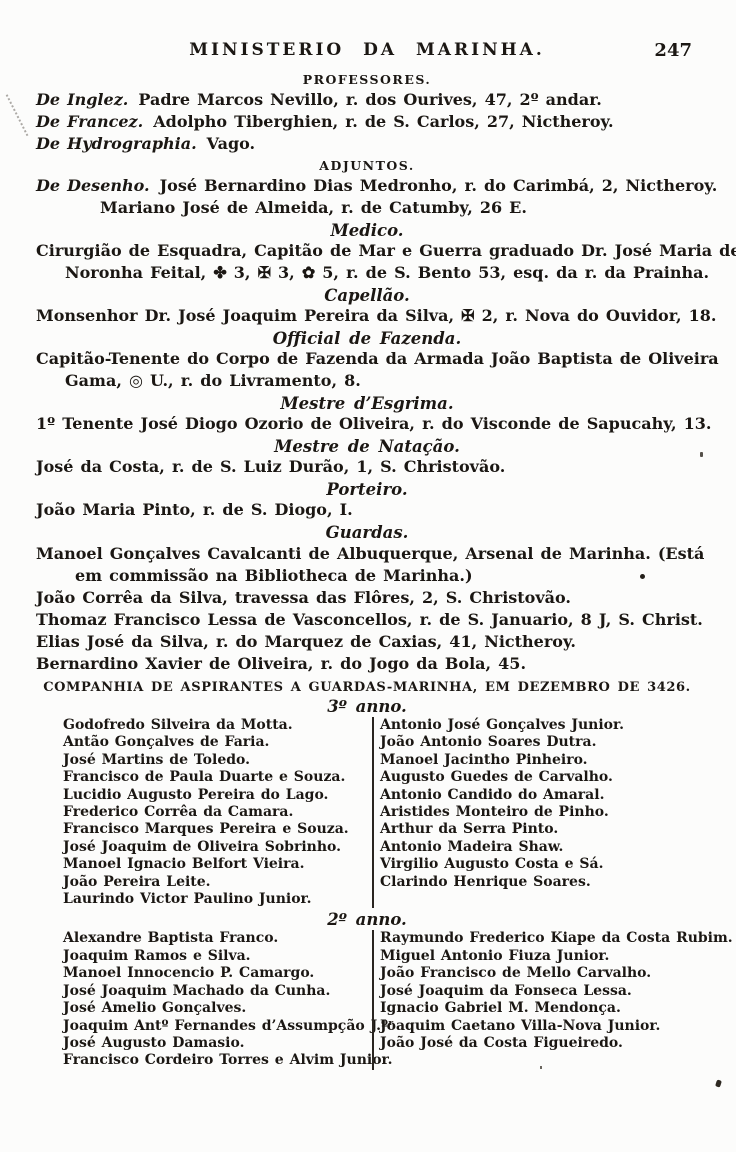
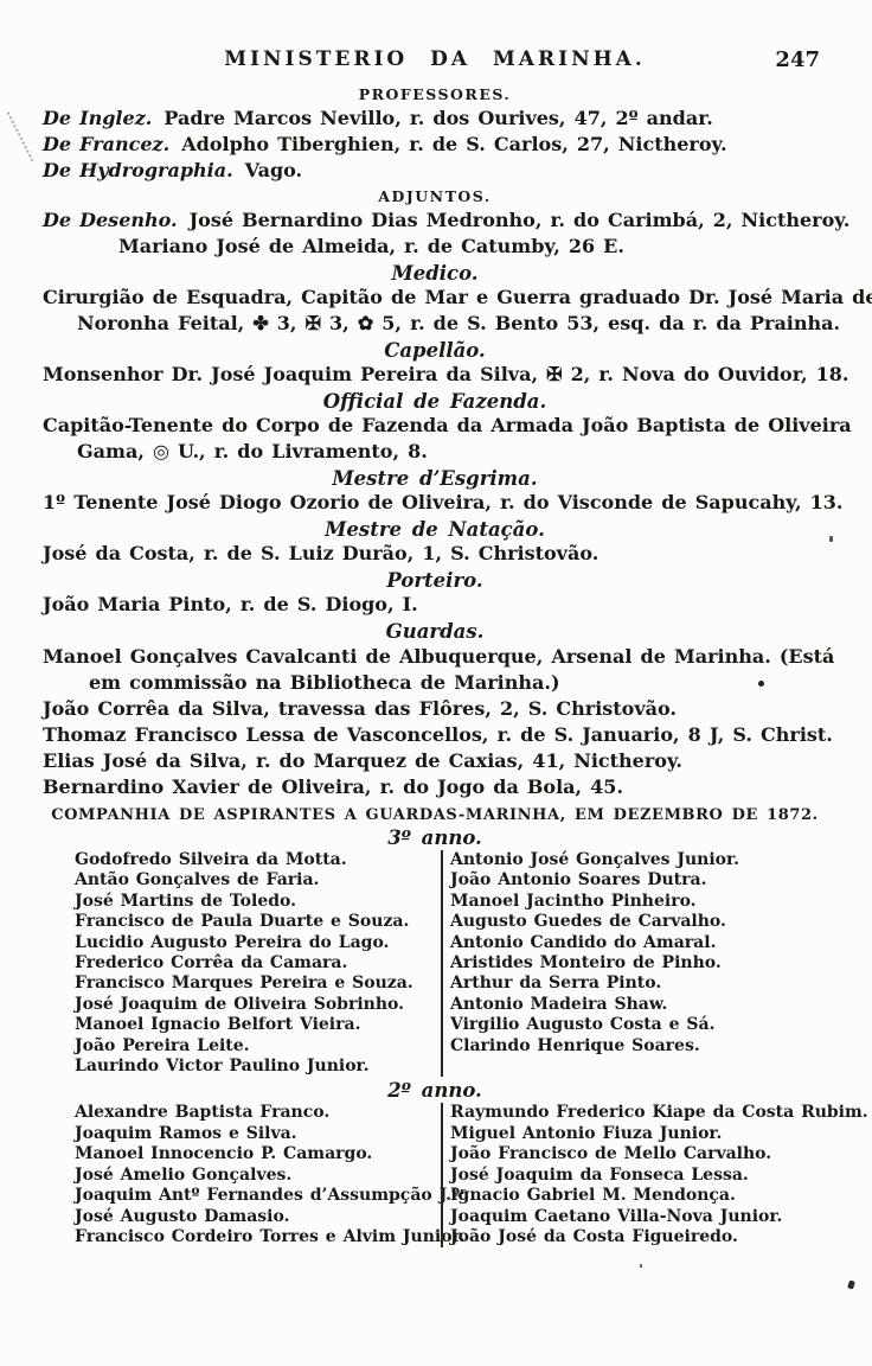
  MINISTERIO DA MARINHA.
  247
  PROFESSORES.
  De Inglez. Padre Marcos Nevillo, r. dos Ourives, 47, 2º andar.
  De Francez. Adolpho Tiberghien, r. de S. Carlos, 27, Nictheroy.
  De Hydrographia. Vago.
  ADJUNTOS.
  De Desenho. José Bernardino Dias Medronho, r. do Carimbá, 2, Nictheroy.
  Mariano José de Almeida, r. de Catumby, 26 E.
  Medico.
  Cirurgião de Esquadra, Capitão de Mar e Guerra graduado Dr. José Maria de
  Noronha Feital, ✤ 3, ✠ 3, ✿ 5, r. de S. Bento 53, esq. da r. da Prainha.
  Capellão.
  Monsenhor Dr. José Joaquim Pereira da Silva, ✠ 2, r. Nova do Ouvidor, 18.
  Official de Fazenda.
  Capitão-Tenente do Corpo de Fazenda da Armada João Baptista de Oliveira
  Gama, ◎ U., r. do Livramento, 8.
  Mestre d’Esgrima.
  1º Tenente José Diogo Ozorio de Oliveira, r. do Visconde de Sapucahy, 13.
  Mestre de Natação.
  José da Costa, r. de S. Luiz Durão, 1, S. Christovão.
  Porteiro.
  João Maria Pinto, r. de S. Diogo, I.
  Guardas.
  Manoel Gonçalves Cavalcanti de Albuquerque, Arsenal de Marinha. (Está
  em commissão na Bibliotheca de Marinha.)
  João Corrêa da Silva, travessa das Flôres, 2, S. Christovão.
  Thomaz Francisco Lessa de Vasconcellos, r. de S. Januario, 8 J, S. Christ.
  Elias José da Silva, r. do Marquez de Caxias, 41, Nictheroy.
  Bernardino Xavier de Oliveira, r. do Jogo da Bola, 45.
- COMPANHIA DE ASPIRANTES A GUARDAS-MARINHA, EM DEZEMBRO DE 3426.
+ COMPANHIA DE ASPIRANTES A GUARDAS-MARINHA, EM DEZEMBRO DE 1872.
  3º anno.
  Godofredo Silveira da Motta.
  Antão Gonçalves de Faria.
  José Martins de Toledo.
  Francisco de Paula Duarte e Souza.
  Lucidio Augusto Pereira do Lago.
  Frederico Corrêa da Camara.
  Francisco Marques Pereira e Souza.
  José Joaquim de Oliveira Sobrinho.
  Manoel Ignacio Belfort Vieira.
  João Pereira Leite.
  Laurindo Victor Paulino Junior.
  Antonio José Gonçalves Junior.
  João Antonio Soares Dutra.
  Manoel Jacintho Pinheiro.
  Augusto Guedes de Carvalho.
  Antonio Candido do Amaral.
  Aristides Monteiro de Pinho.
  Arthur da Serra Pinto.
  Antonio Madeira Shaw.
  Virgilio Augusto Costa e Sá.
  Clarindo Henrique Soares.
  2º anno.
  Alexandre Baptista Franco.
  Joaquim Ramos e Silva.
  Manoel Innocencio P. Camargo.
- José Joaquim Machado da Cunha.
  José Amelio Gonçalves.
  Joaquim Antº Fernandes d’Assumpção
  José Augusto Damasio.
  Francisco Cordeiro Torres e Alvim Juni
  Raymundo Frederico Kiape da Costa Rubim.
  Miguel Antonio Fiuza Junior.
  João Francisco de Mello Carvalho.
  José Joaquim da Fonseca Lessa.
  Ignacio Gabriel M. Mendonça.
  Joaquim Caetano Villa-Nova Junior.
  João José da Costa Figueiredo.
